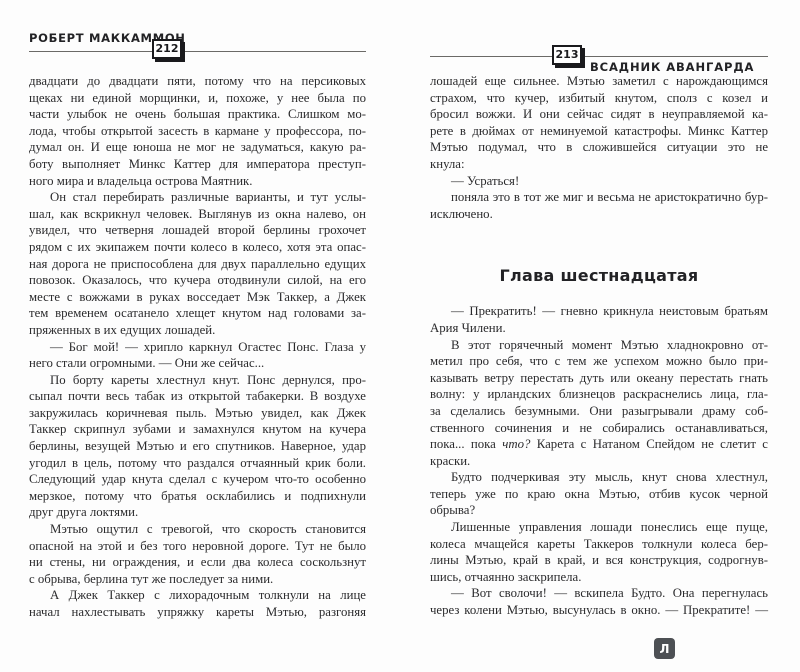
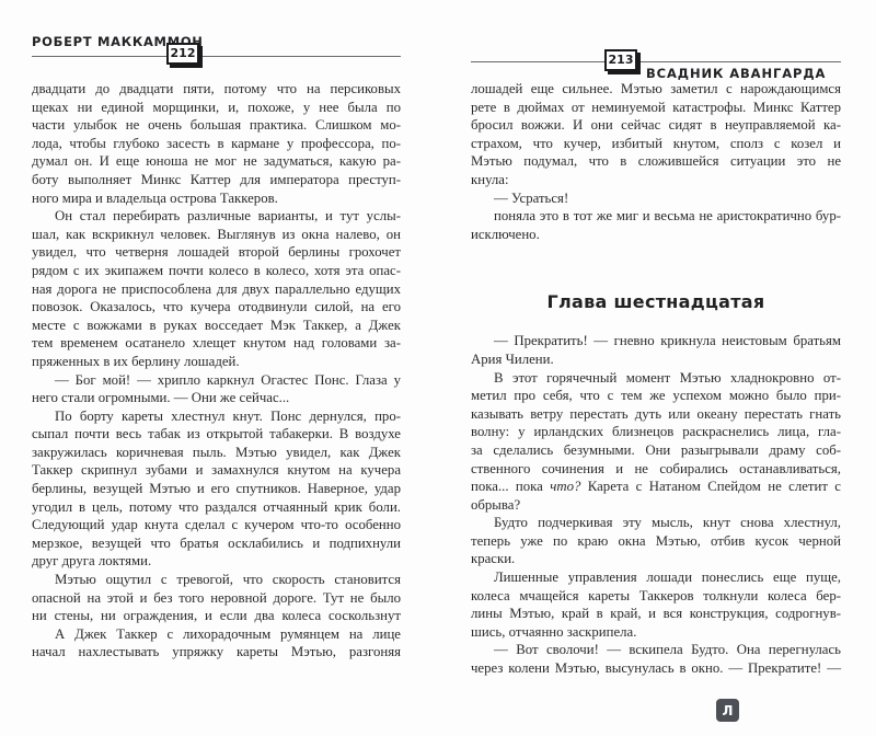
  РОБЕРТ МАККАММОН
  212
  двадцати до двадцати пяти, потому что на персиковых
  щеках ни единой морщинки, и, похоже, у нее была по
  части улыбок не очень большая практика. Слишком мо-
- лода, чтобы открытой засесть в кармане у профессора, по-
+ лода, чтобы глубоко засесть в кармане у профессора, по-
  думал он. И еще юноша не мог не задуматься, какую ра-
  боту выполняет Минкс Каттер для императора преступ-
- ного мира и владельца острова Маятник.
+ ного мира и владельца острова Таккеров.
  Он стал перебирать различные варианты, и тут услы-
  шал, как вскрикнул человек. Выглянув из окна налево, он
  увидел, что четверня лошадей второй берлины грохочет
  рядом с их экипажем почти колесо в колесо, хотя эта опас-
  ная дорога не приспособлена для двух параллельно едущих
  повозок. Оказалось, что кучера отодвинули силой, на его
  месте с вожжами в руках восседает Мэк Таккер, а Джек
  тем временем осатанело хлещет кнутом над головами за-
- пряженных в их едущих лошадей.
+ пряженных в их берлину лошадей.
  — Бог мой! — хрипло каркнул Огастес Понс. Глаза у
  него стали огромными. — Они же сейчас...
  По борту кареты хлестнул кнут. Понс дернулся, про-
  сыпал почти весь табак из открытой табакерки. В воздухе
  закружилась коричневая пыль. Мэтью увидел, как Джек
  Таккер скрипнул зубами и замахнулся кнутом на кучера
  берлины, везущей Мэтью и его спутников. Наверное, удар
  угодил в цель, потому что раздался отчаянный крик боли.
  Следующий удар кнута сделал с кучером что-то особенно
- мерзкое, потому что братья осклабились и подпихнули
+ мерзкое, везущей что братья осклабились и подпихнули
  друг друга локтями.
  Мэтью ощутил с тревогой, что скорость становится
  опасной на этой и без того неровной дороге. Тут не было
  ни стены, ни ограждения, и если два колеса соскользнут
- с обрыва, берлина тут же последует за ними.
- А Джек Таккер с лихорадочным толкнули на лице
+ А Джек Таккер с лихорадочным румянцем на лице
  начал нахлестывать упряжку кареты Мэтью, разгоняя
  213
  ВСАДНИК АВАНГАРДА
  лошадей еще сильнее. Мэтью заметил с нарождающимся
- страхом, что кучер, избитый кнутом, сполз с козел и
+ рете в дюймах от неминуемой катастрофы. Минкс Каттер
  бросил вожжи. И они сейчас сидят в неуправляемой ка-
- рете в дюймах от неминуемой катастрофы. Минкс Каттер
+ страхом, что кучер, избитый кнутом, сполз с козел и
  Мэтью подумал, что в сложившейся ситуации это не
  кнула:
  — Усраться!
  поняла это в тот же миг и весьма не аристократично бур-
  исключено.
  Глава шестнадцатая
  — Прекратить! — гневно крикнула неистовым братьям
  Ария Чилени.
  В этот горячечный момент Мэтью хладнокровно от-
  метил про себя, что с тем же успехом можно было при-
  казывать ветру перестать дуть или океану перестать гнать
  волну: у ирландских близнецов раскраснелись лица, гла-
  за сделались безумными. Они разыгрывали драму соб-
  ственного сочинения и не собирались останавливаться,
  пока... пока что? Карета с Натаном Спейдом не слетит с
- краски.
+ обрыва?
  Будто подчеркивая эту мысль, кнут снова хлестнул,
  теперь уже по краю окна Мэтью, отбив кусок черной
- обрыва?
+ краски.
  Лишенные управления лошади понеслись еще пуще,
  колеса мчащейся кареты Таккеров толкнули колеса бер-
  лины Мэтью, край в край, и вся конструкция, содрогнув-
  шись, отчаянно заскрипела.
  — Вот сволочи! — вскипела Будто. Она перегнулась
  через колени Мэтью, высунулась в окно. — Прекратите! —
  Л
